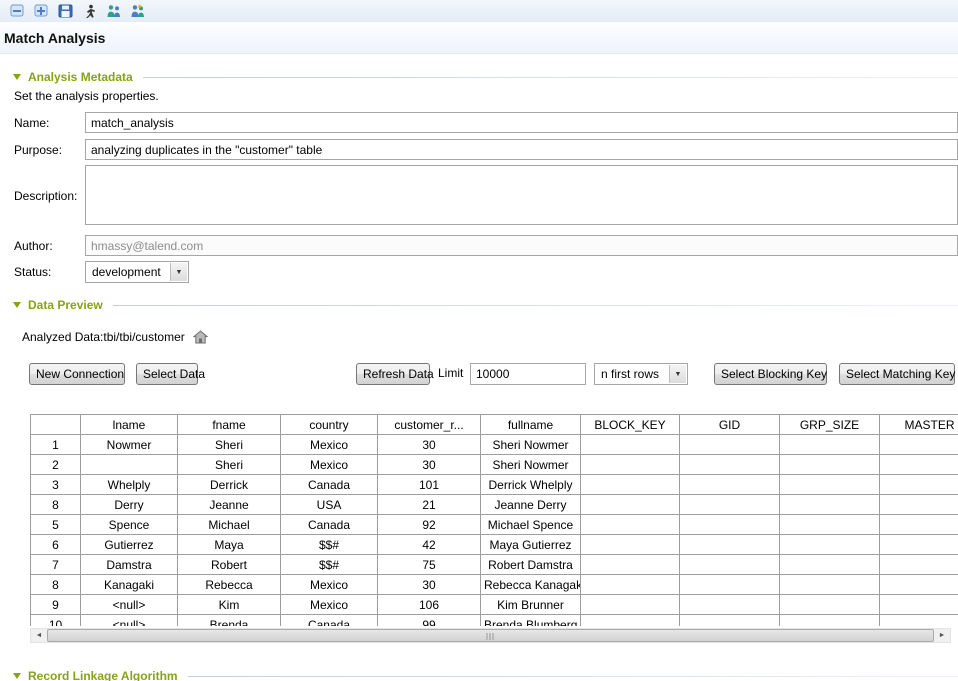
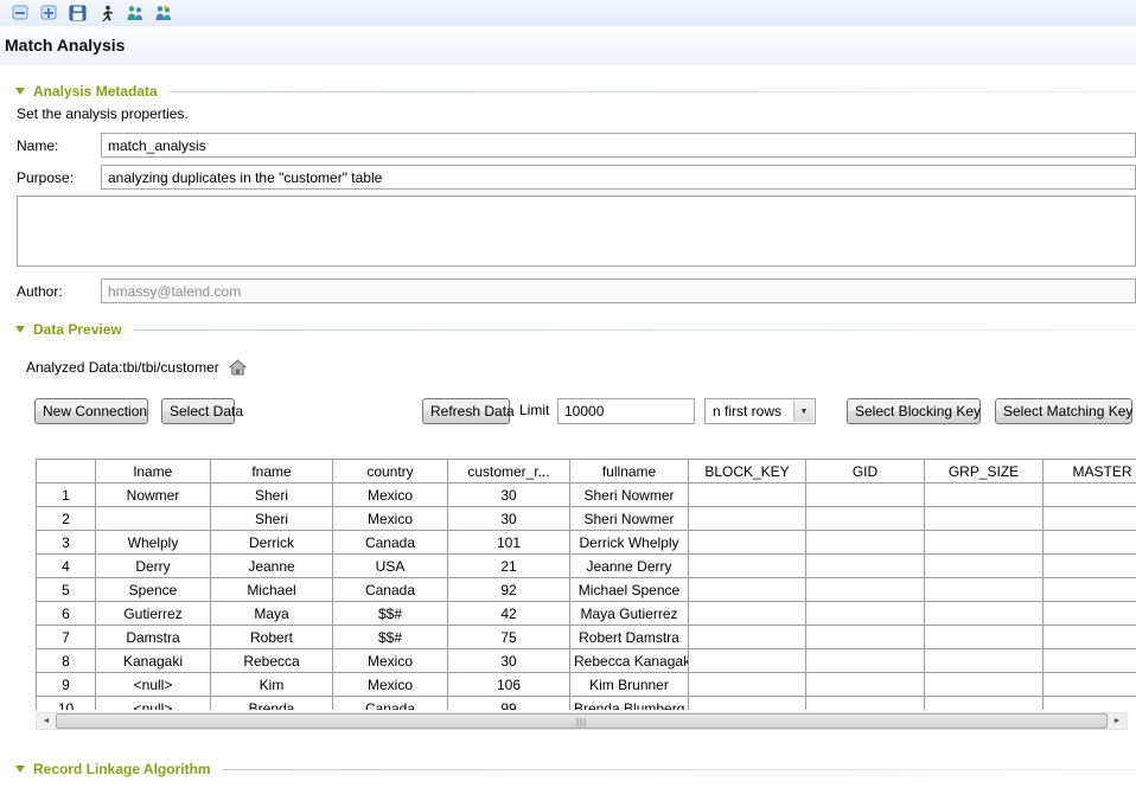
  Match Analysis
  Analysis Metadata
  Set the analysis properties.
  Name:
  match_analysis
  Purpose:
  analyzing duplicates in the "customer" table
- Description:
  Author:
  hmassy@talend.com
- Status:
- development
  Data Preview
  Analyzed Data:tbi/tbi/customer
  New Connection
  Select Data
  Refresh Data
  Limit
  10000
  n first rows
  Select Blocking Key
  Select Matching Key
  	lname	fname	country	customer_r...	fullname	BLOCK_KEY	GID	GRP_SIZE	MASTER
  1	Nowmer	Sheri	Mexico	30	Sheri Nowmer
  2		Sheri	Mexico	30	Sheri Nowmer
  3	Whelply	Derrick	Canada	101	Derrick Whelply
- 8	Derry	Jeanne	USA	21	Jeanne Derry
+ 4	Derry	Jeanne	USA	21	Jeanne Derry
  5	Spence	Michael	Canada	92	Michael Spence
  6	Gutierrez	Maya	$$#	42	Maya Gutierrez
  7	Damstra	Robert	$$#	75	Robert Damstra
  8	Kanagaki	Rebecca	Mexico	30	Rebecca Kanagak
  9	<null>	Kim	Mexico	106	Kim Brunner
  10	<null>	Brenda	Canada	99	Brenda Blumberg
  Record Linkage Algorithm
